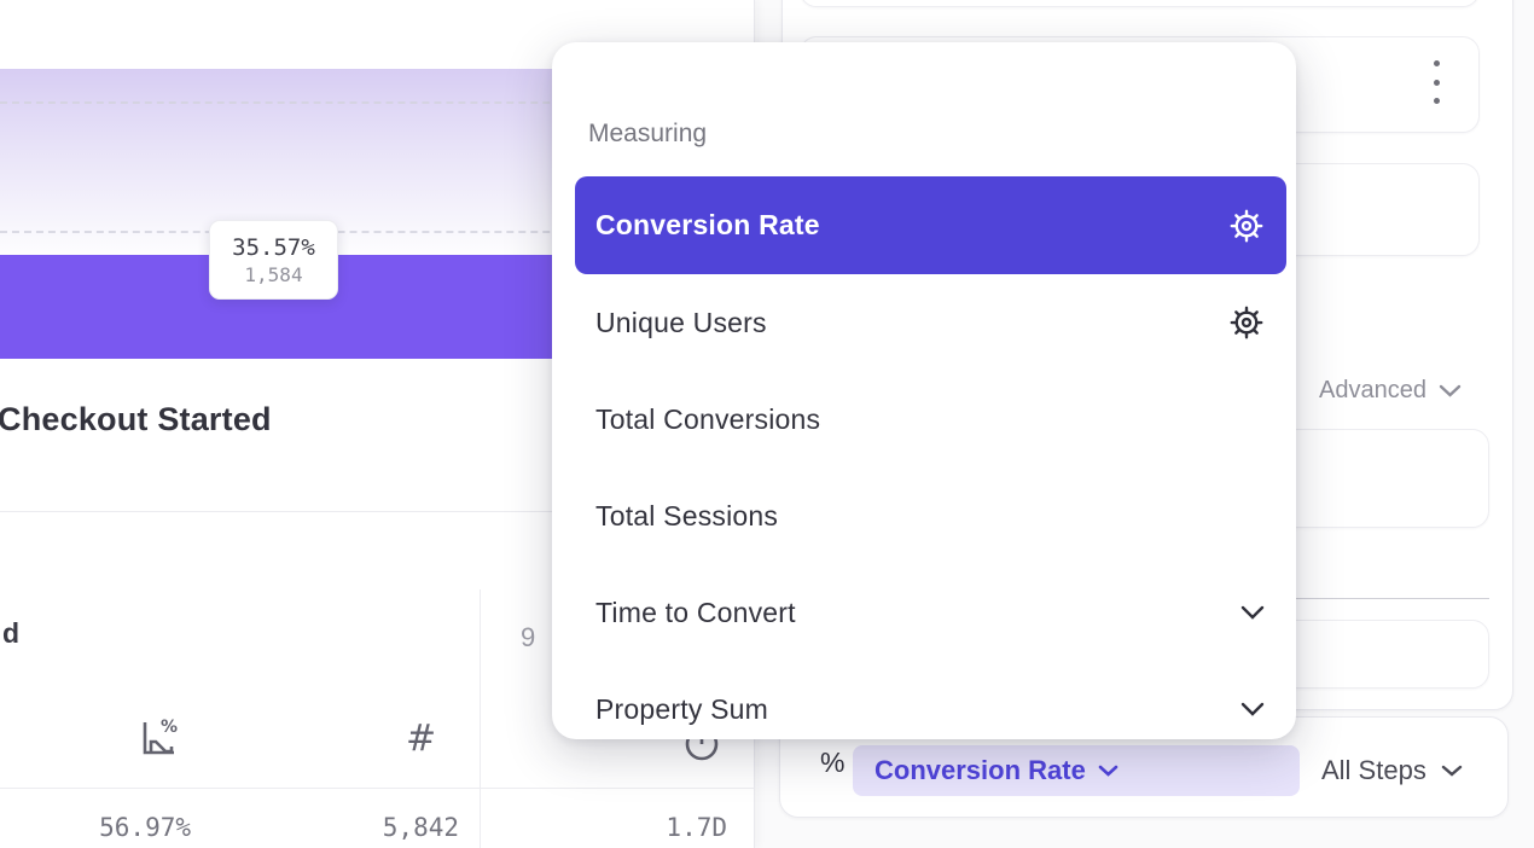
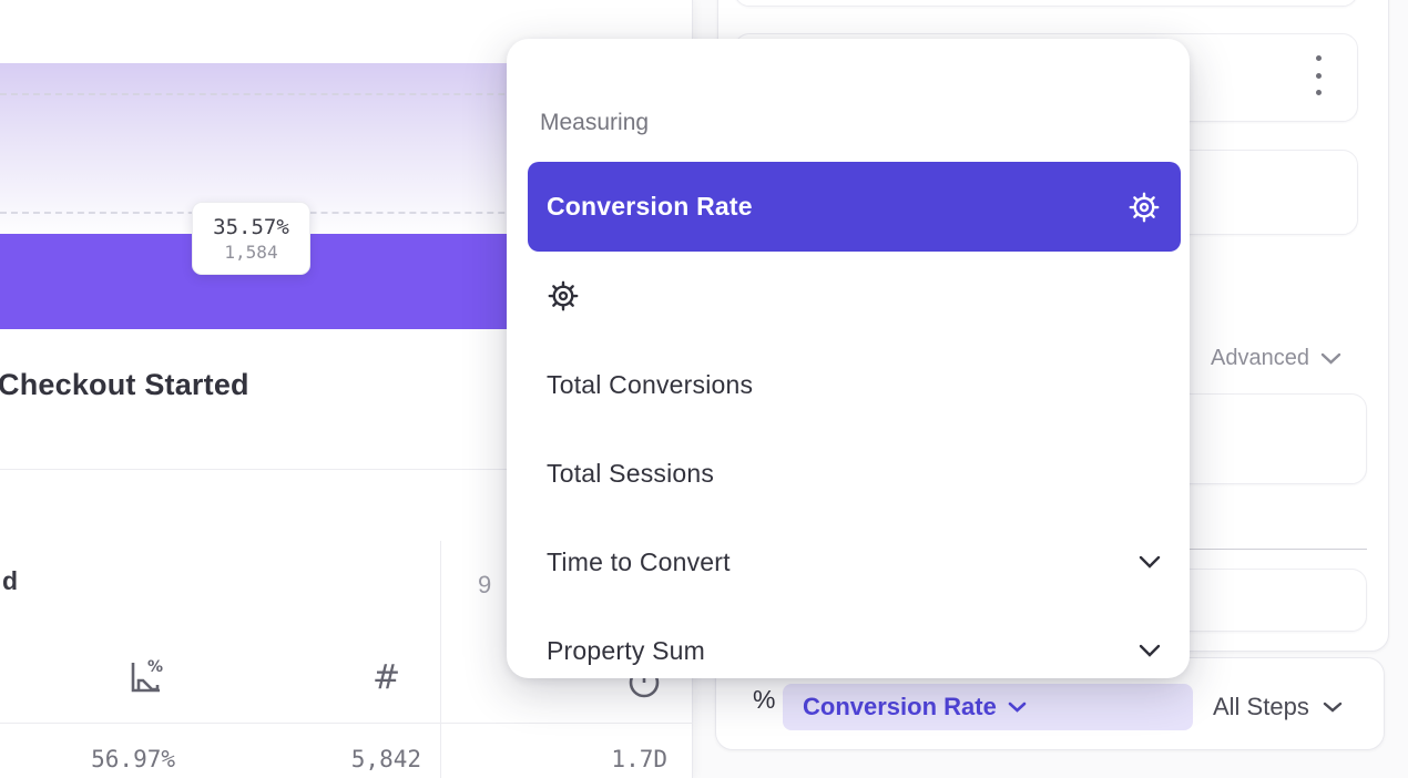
  35.57%
  1,584
  Checkout Started
  d
  9
  %
  #
  56.97%
  5,842
  1.7D
  Advanced
  %
  Conversion Rate
  All Steps
  Measuring
  Conversion Rate
- Unique Users
  Total Conversions
  Total Sessions
  Time to Convert
  Property Sum
